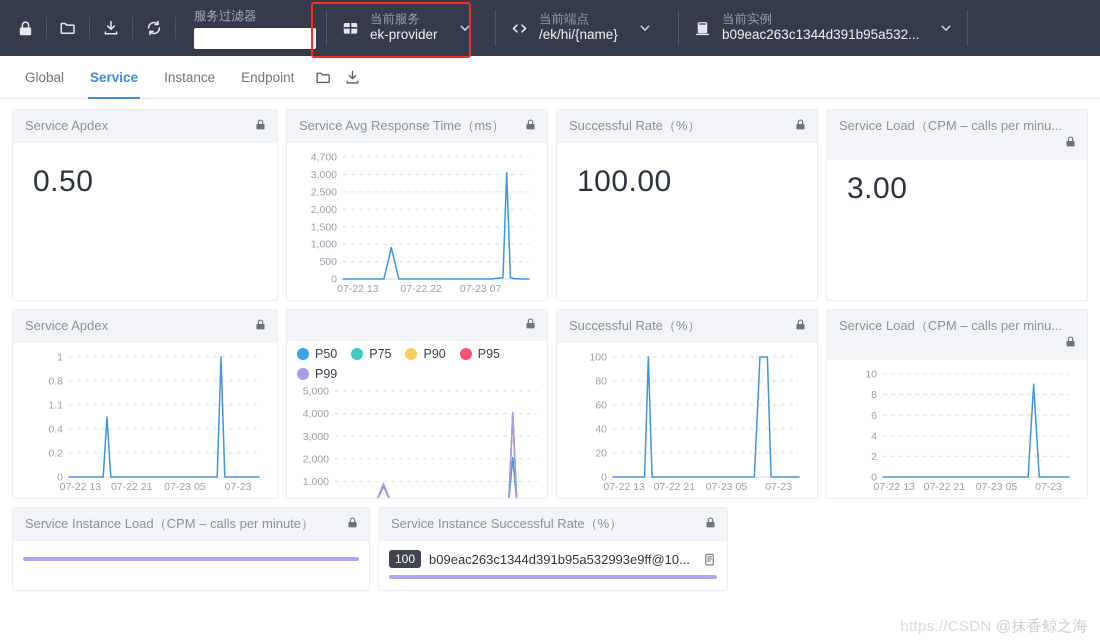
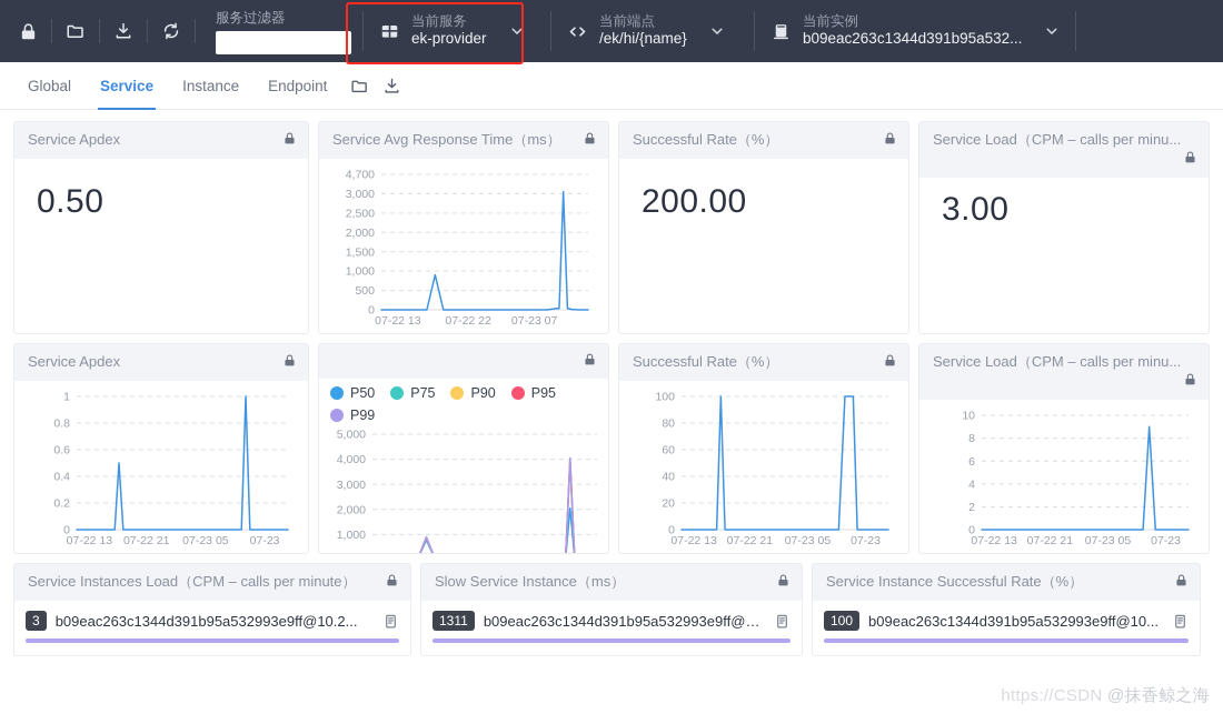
  服务过滤器
  当前服务
  ek-provider
  当前端点
  /ek/hi/{name}
  当前实例
  b09eac263c1344d391b95a532...
  Global
  Service
  Instance
  Endpoint
  Service Apdex
  0.50
  Service Avg Response Time（ms）
  0
  500
  1,000
  1,500
  2,000
  2,500
  3,000
  4,700
  07-22 13
  07-22 22
  07-23 07
  Successful Rate（%）
- 100.00
+ 200.00
  Service Load（CPM – calls per minu...
  3.00
  Service Apdex
  0
  0.2
  0.4
- 1.1
+ 0.6
  0.8
  1
  07-22 13
  07-22 21
  07-23 05
  07-23
  P50
  P75
  P90
  P95
  P99
  1,000
  2,000
  3,000
  4,000
  5,000
  Successful Rate（%）
  0
  20
  40
  60
  80
  100
  07-22 13
  07-22 21
  07-23 05
  07-23
  Service Load（CPM – calls per minu...
  0
  2
  4
  6
  8
  10
  07-22 13
  07-22 21
  07-23 05
  07-23
- Service Instance Load（CPM – calls per minute）
+ Service Instances Load（CPM – calls per minute）
+ 3
+ b09eac263c1344d391b95a532993e9ff@10.2...
+ Slow Service Instance（ms）
+ 1311
+ b09eac263c1344d391b95a532993e9ff@1...
  Service Instance Successful Rate（%）
  100
  b09eac263c1344d391b95a532993e9ff@10...
  https://CSDN @抹香鲸之海
